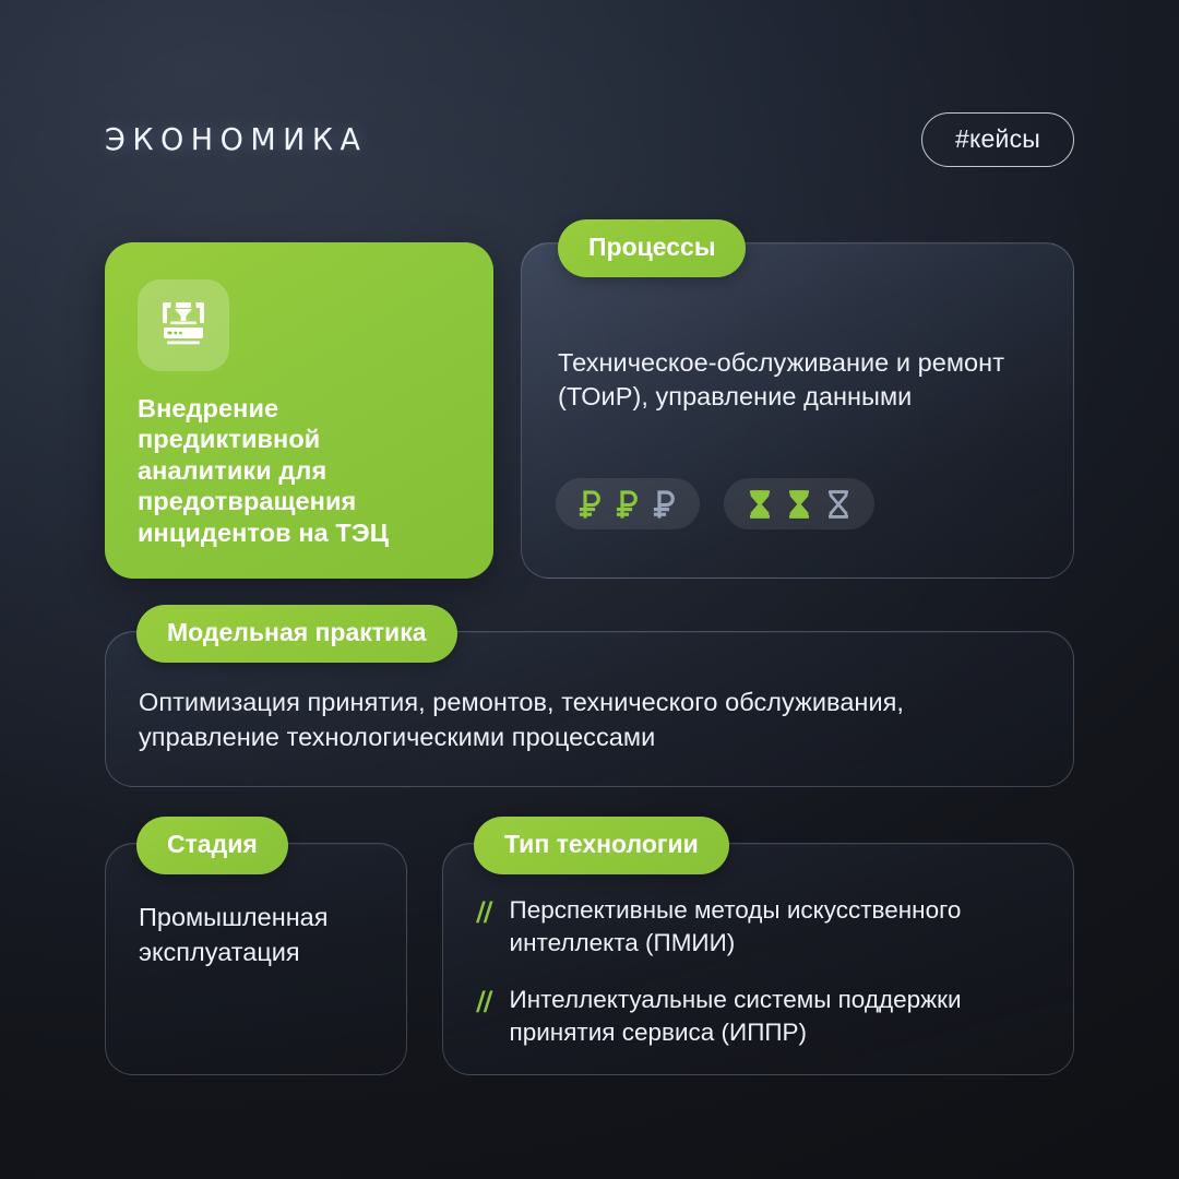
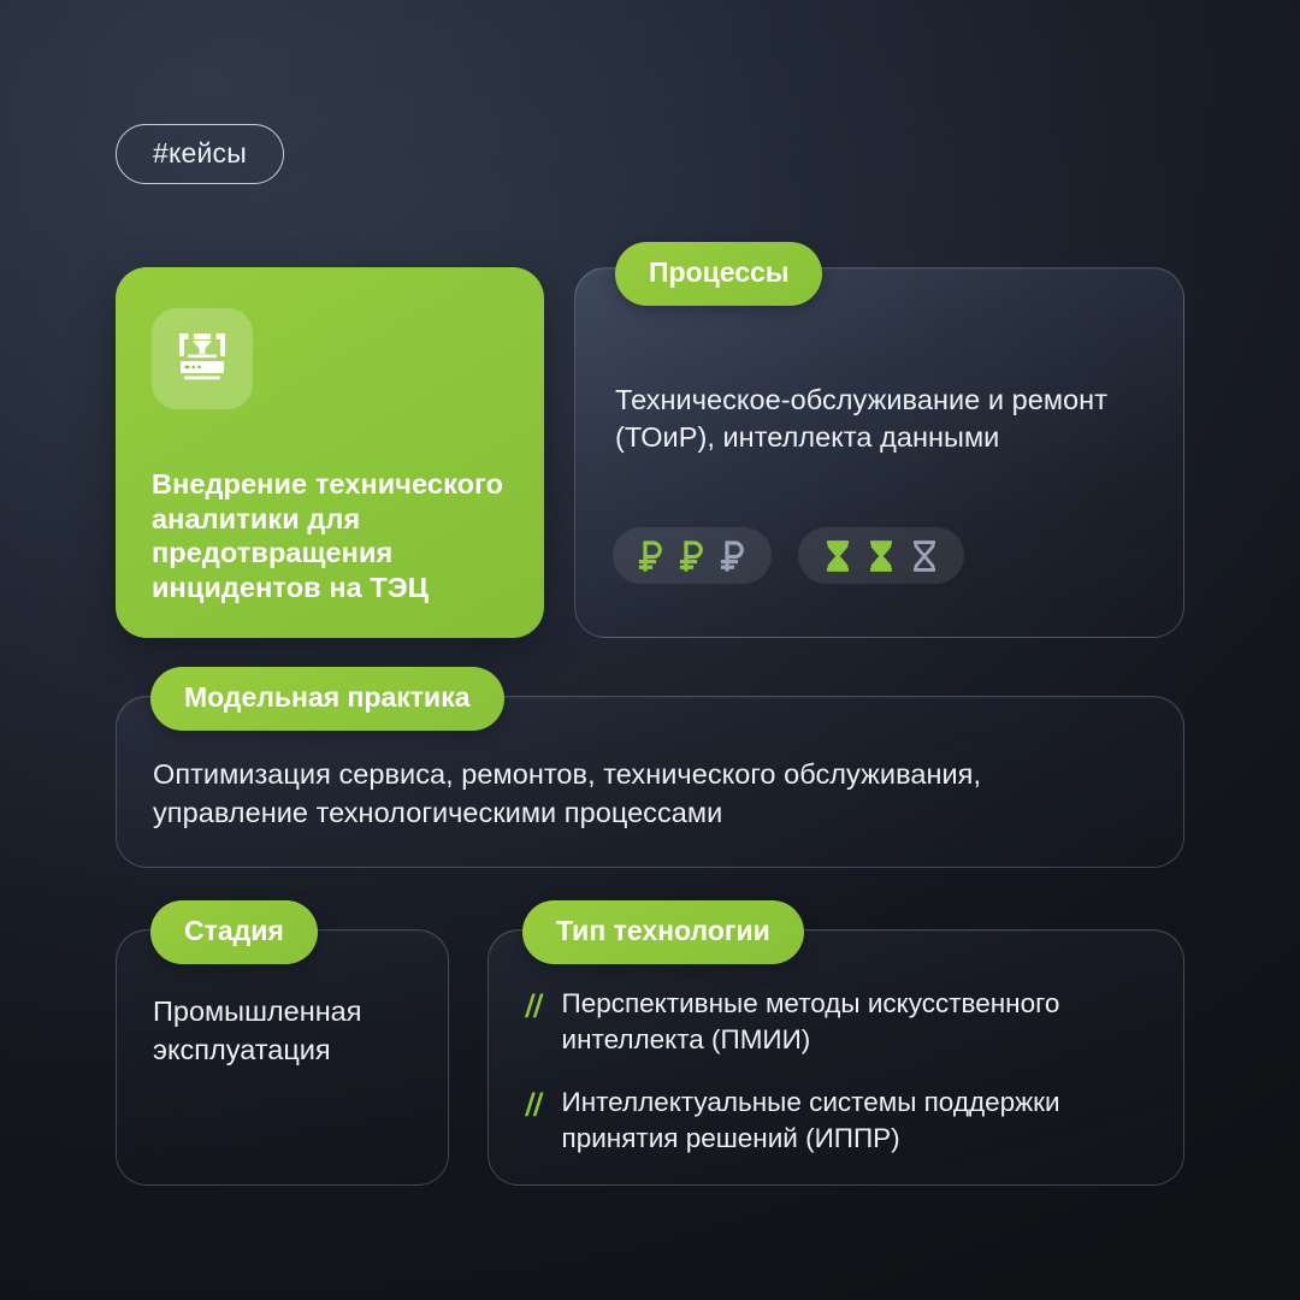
- ЭКОНОМИКА
  #кейсы
- Внедрение предиктивной аналитики для предотвращения инцидентов на ТЭЦ
+ Внедрение технического аналитики для предотвращения инцидентов на ТЭЦ
  Процессы
- Техническое-обслуживание и ремонт (ТОиР), управление данными
+ Техническое-обслуживание и ремонт (ТОиР), интеллекта данными
  Модельная практика
- Оптимизация принятия, ремонтов, технического обслуживания, управление технологическими процессами
+ Оптимизация сервиса, ремонтов, технического обслуживания, управление технологическими процессами
  Стадия
  Промышленная эксплуатация
  Тип технологии
  //
  Перспективные методы искусственного интеллекта (ПМИИ)
  //
- Интеллектуальные системы поддержки принятия сервиса (ИППР)
+ Интеллектуальные системы поддержки принятия решений (ИППР)
